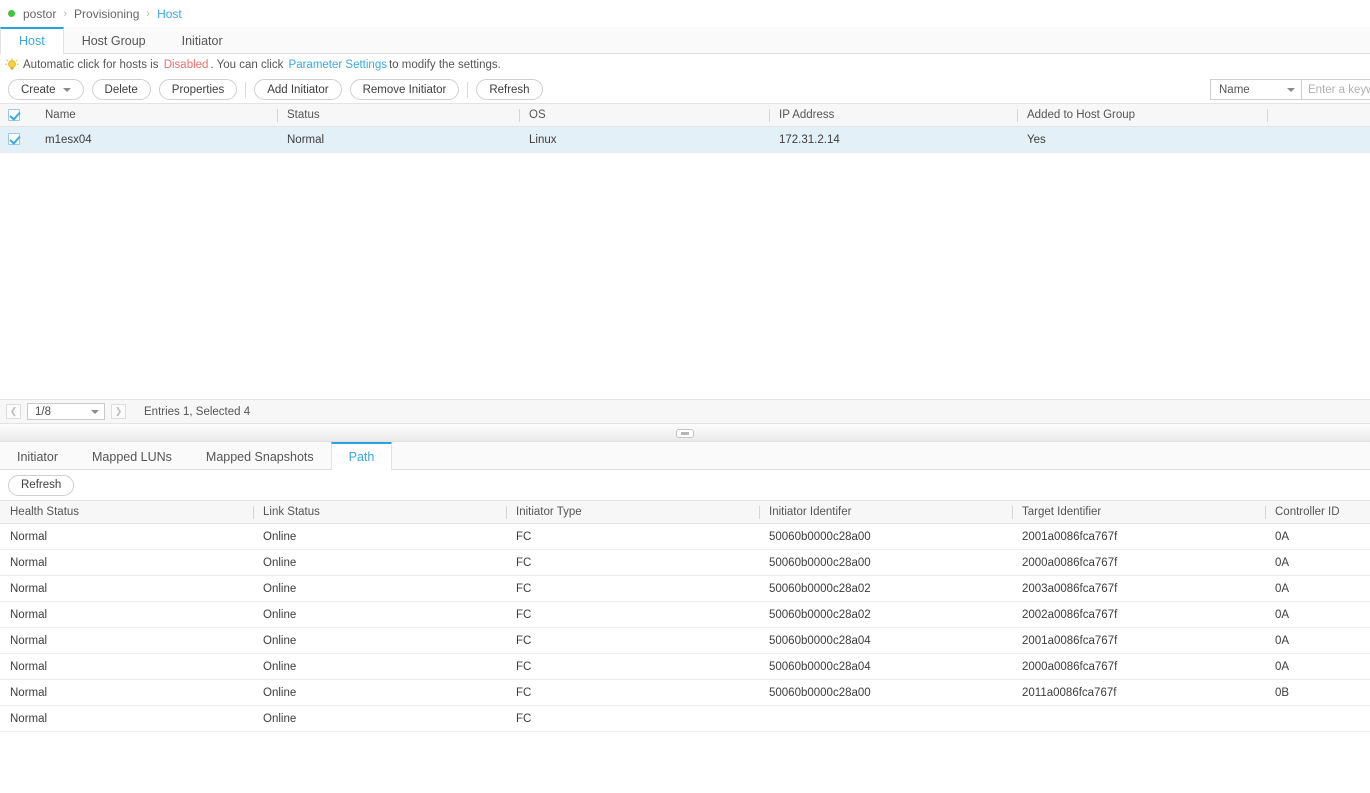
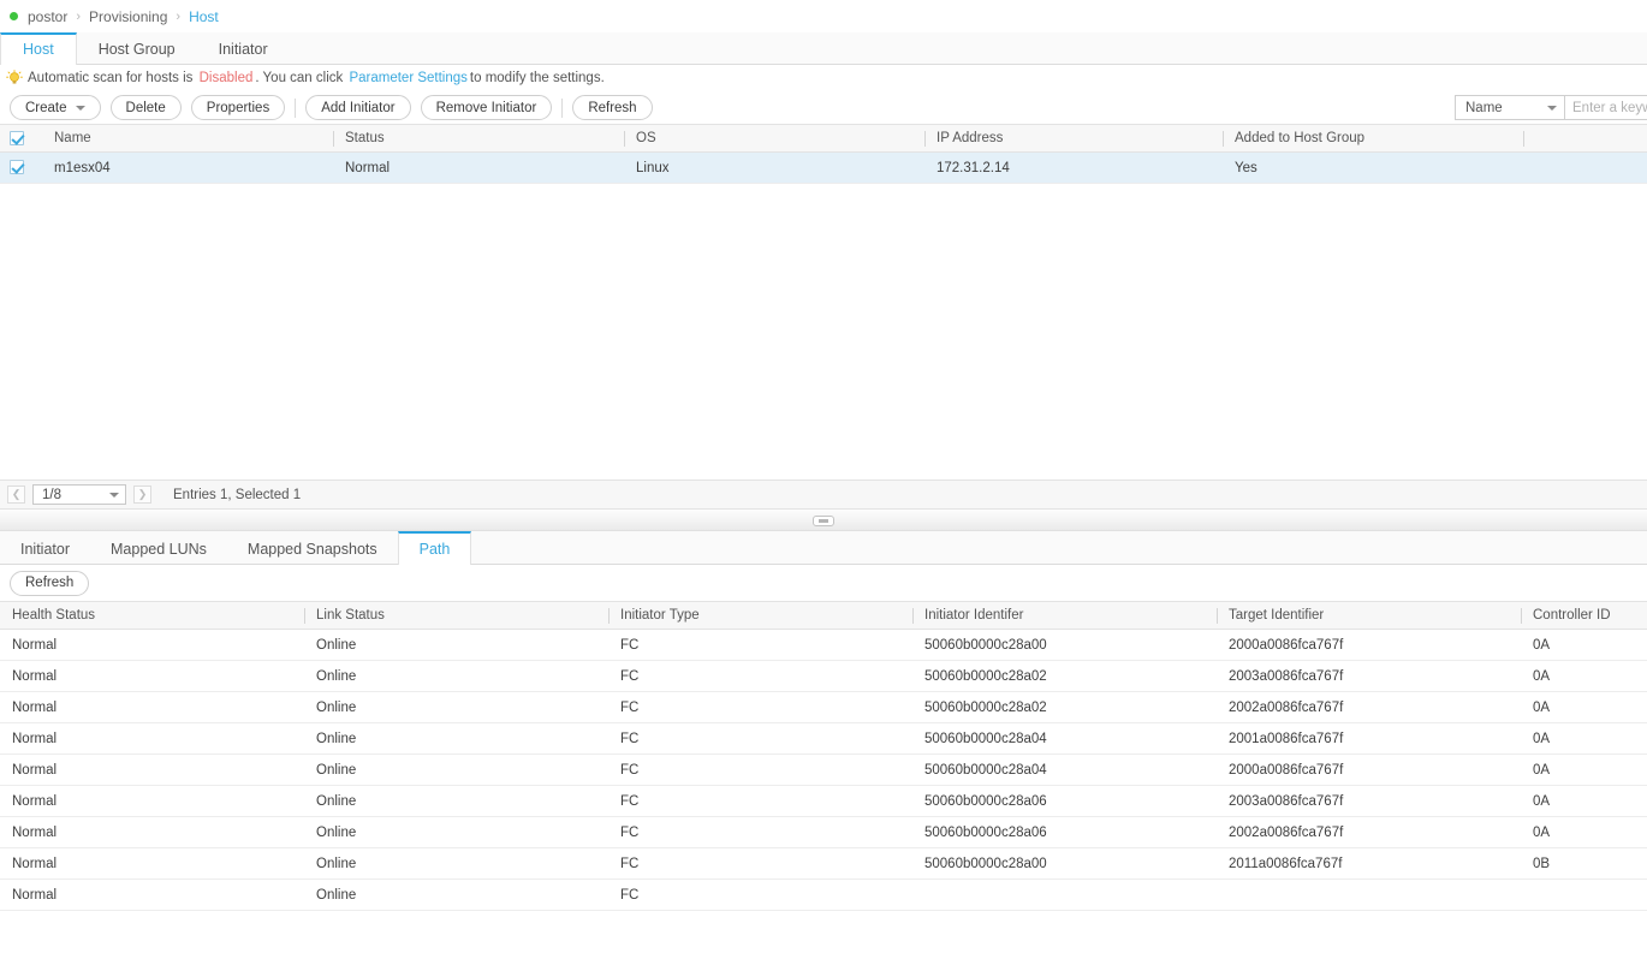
  postor
  ›
  Provisioning
  ›
  Host
  Host
  Host Group
  Initiator
- Automatic click for hosts is
+ Automatic scan for hosts is
  Disabled
  . You can click
  Parameter Settings
  to modify the settings.
  Create
  Delete
  Properties
  Add Initiator
  Remove Initiator
  Refresh
  Name
  	Name	Status	OS	IP Address	Added to Host Group
  	m1esx04	Normal	Linux	172.31.2.14	Yes
  ❮
  1/8
  ❯
- Entries 1, Selected 4
+ Entries 1, Selected 1
  Initiator
  Mapped LUNs
  Mapped Snapshots
  Path
  Refresh
  Health Status	Link Status	Initiator Type	Initiator Identifer	Target Identifier	Controller ID
- Normal	Online	FC	50060b0000c28a00	2001a0086fca767f	0A
  Normal	Online	FC	50060b0000c28a00	2000a0086fca767f	0A
  Normal	Online	FC	50060b0000c28a02	2003a0086fca767f	0A
  Normal	Online	FC	50060b0000c28a02	2002a0086fca767f	0A
  Normal	Online	FC	50060b0000c28a04	2001a0086fca767f	0A
  Normal	Online	FC	50060b0000c28a04	2000a0086fca767f	0A
+ Normal	Online	FC	50060b0000c28a06	2003a0086fca767f	0A
+ Normal	Online	FC	50060b0000c28a06	2002a0086fca767f	0A
  Normal	Online	FC	50060b0000c28a00	2011a0086fca767f	0B
  Normal	Online	FC
